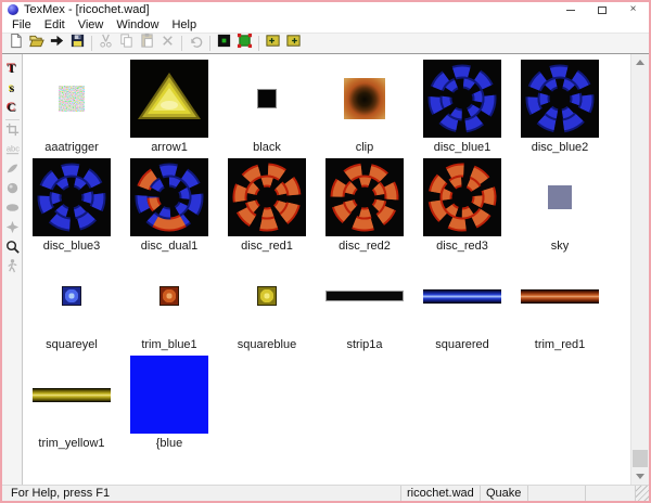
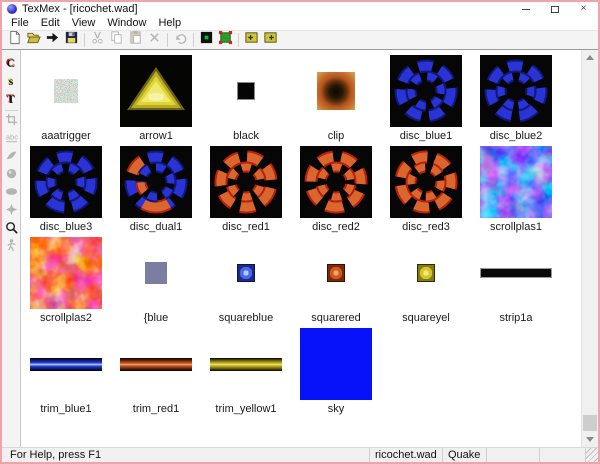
  TexMex - [ricochet.wad]
  ×
  File
  Edit
  View
  Window
  Help
- T
+ C
  s
- C
+ T
  abc
  aaatrigger
  arrow1
  black
  clip
  disc_blue1
  disc_blue2
  disc_blue3
  disc_dual1
  disc_red1
  disc_red2
  disc_red3
+ scrollplas1
+ scrollplas2
- sky
+ {blue
- squareyel
+ squareblue
- trim_blue1
+ squarered
- squareblue
+ squareyel
  strip1a
- squarered
+ trim_blue1
  trim_red1
  trim_yellow1
- {blue
+ sky
  For Help, press F1
  ricochet.wad
  Quake
